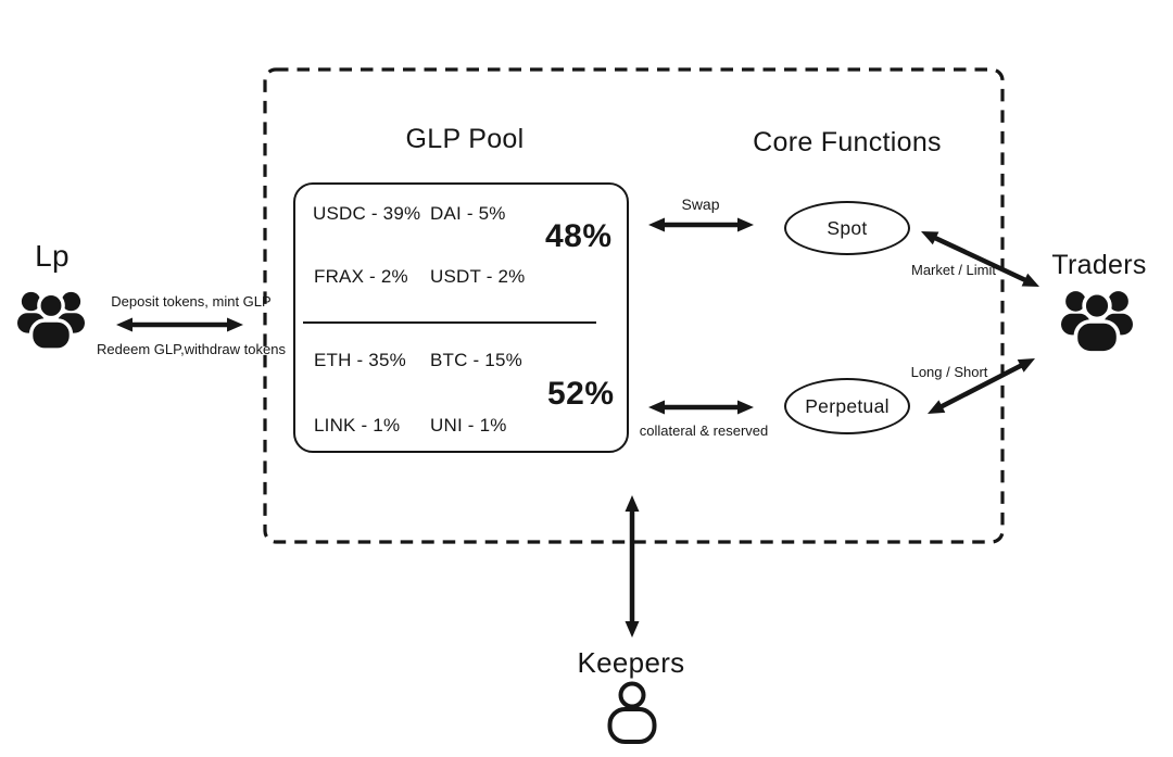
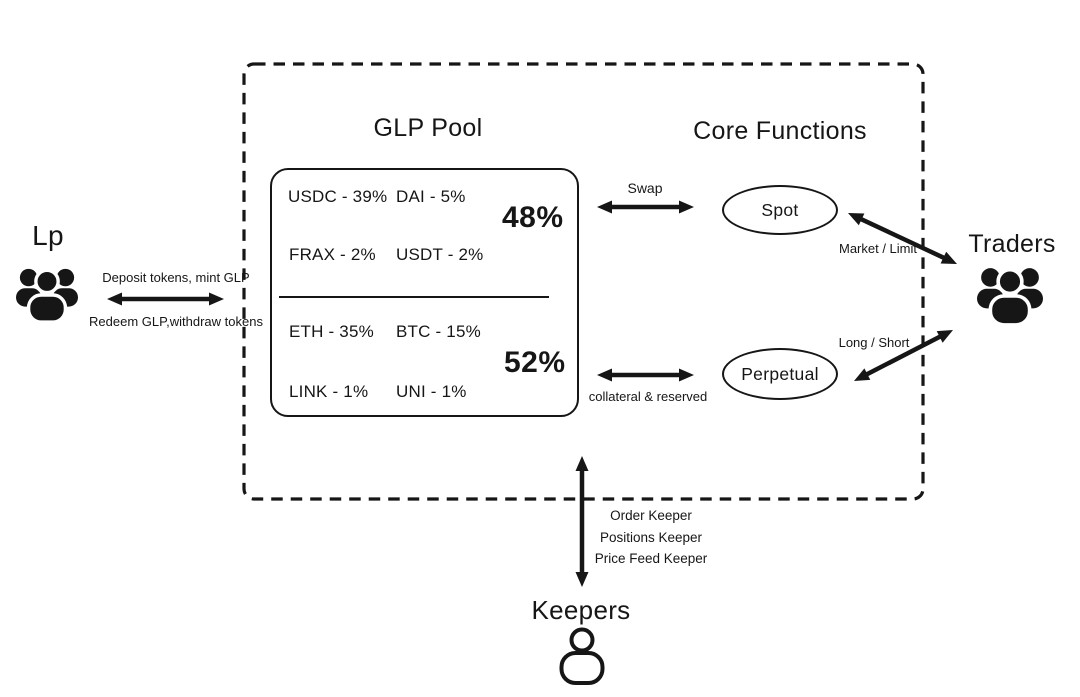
  GLP Pool
  Core Functions
  USDC - 39%
  DAI - 5%
  48%
  FRAX - 2%
  USDT - 2%
  ETH - 35%
  BTC - 15%
  52%
  LINK - 1%
  UNI - 1%
  Spot
  Perpetual
  Swap
  collateral & reserved
  Market / Limit
  Long / Short
  Deposit tokens, mint GLP
  Redeem GLP,withdraw tokens
+ Order Keeper
+ Positions Keeper
+ Price Feed Keeper
  Lp
  Traders
  Keepers
